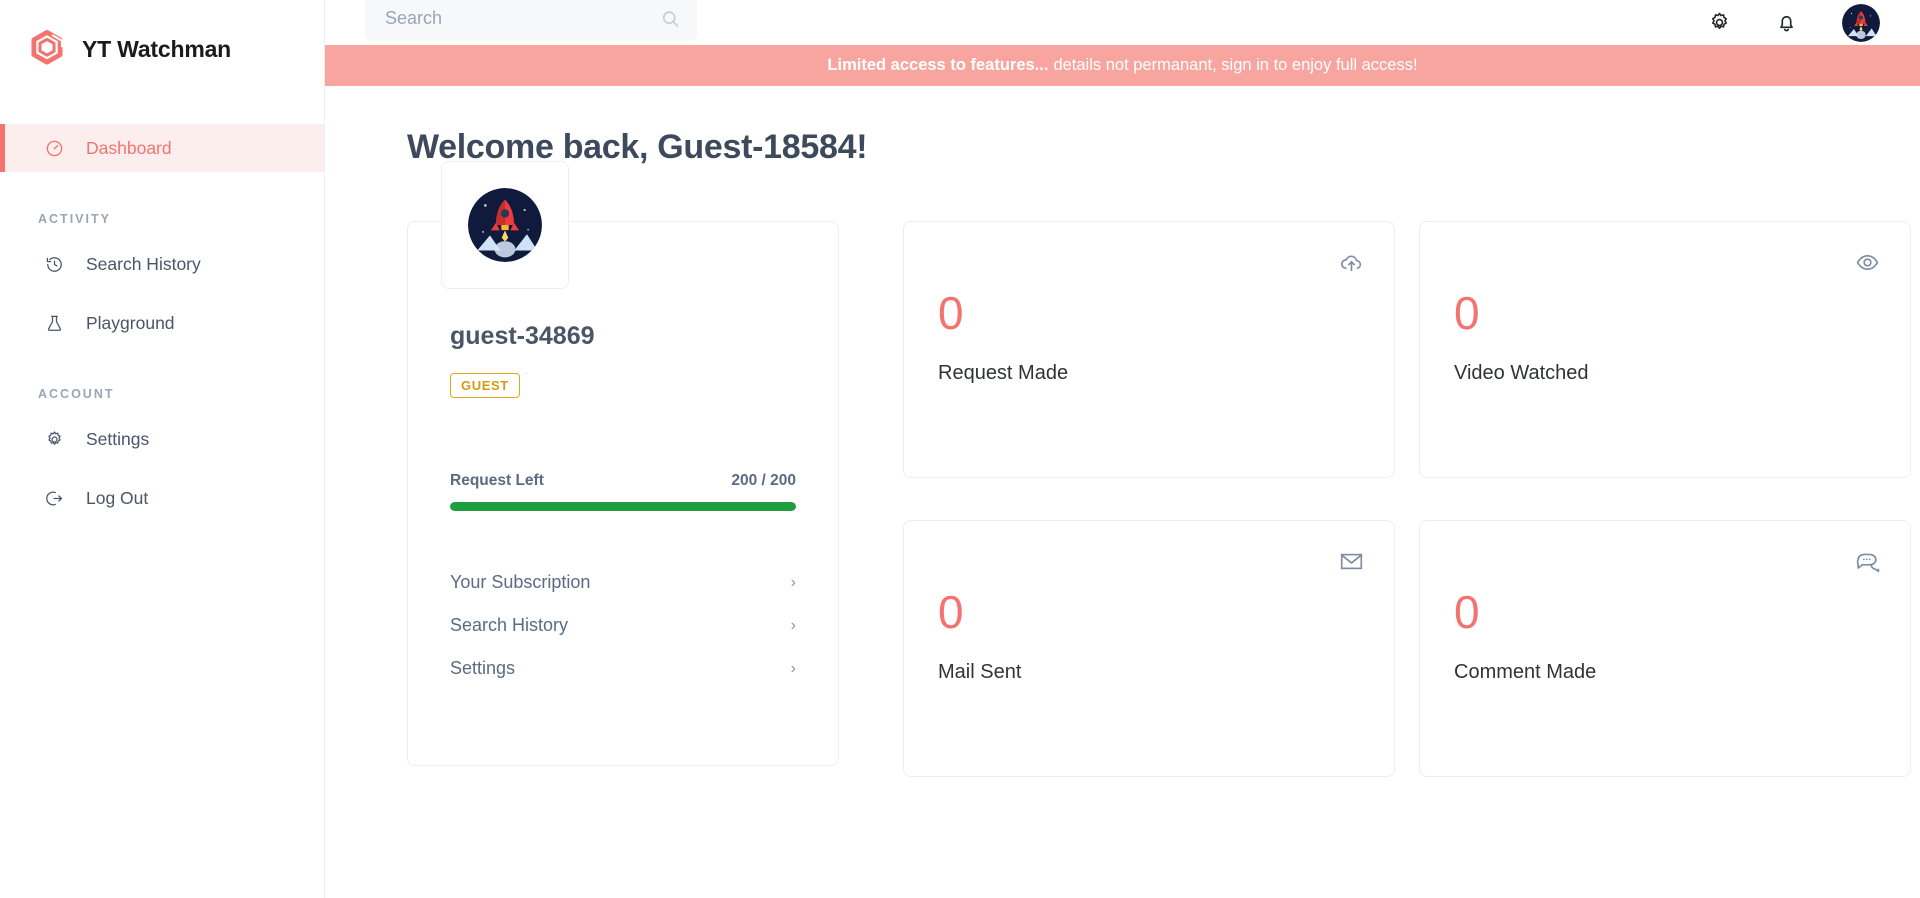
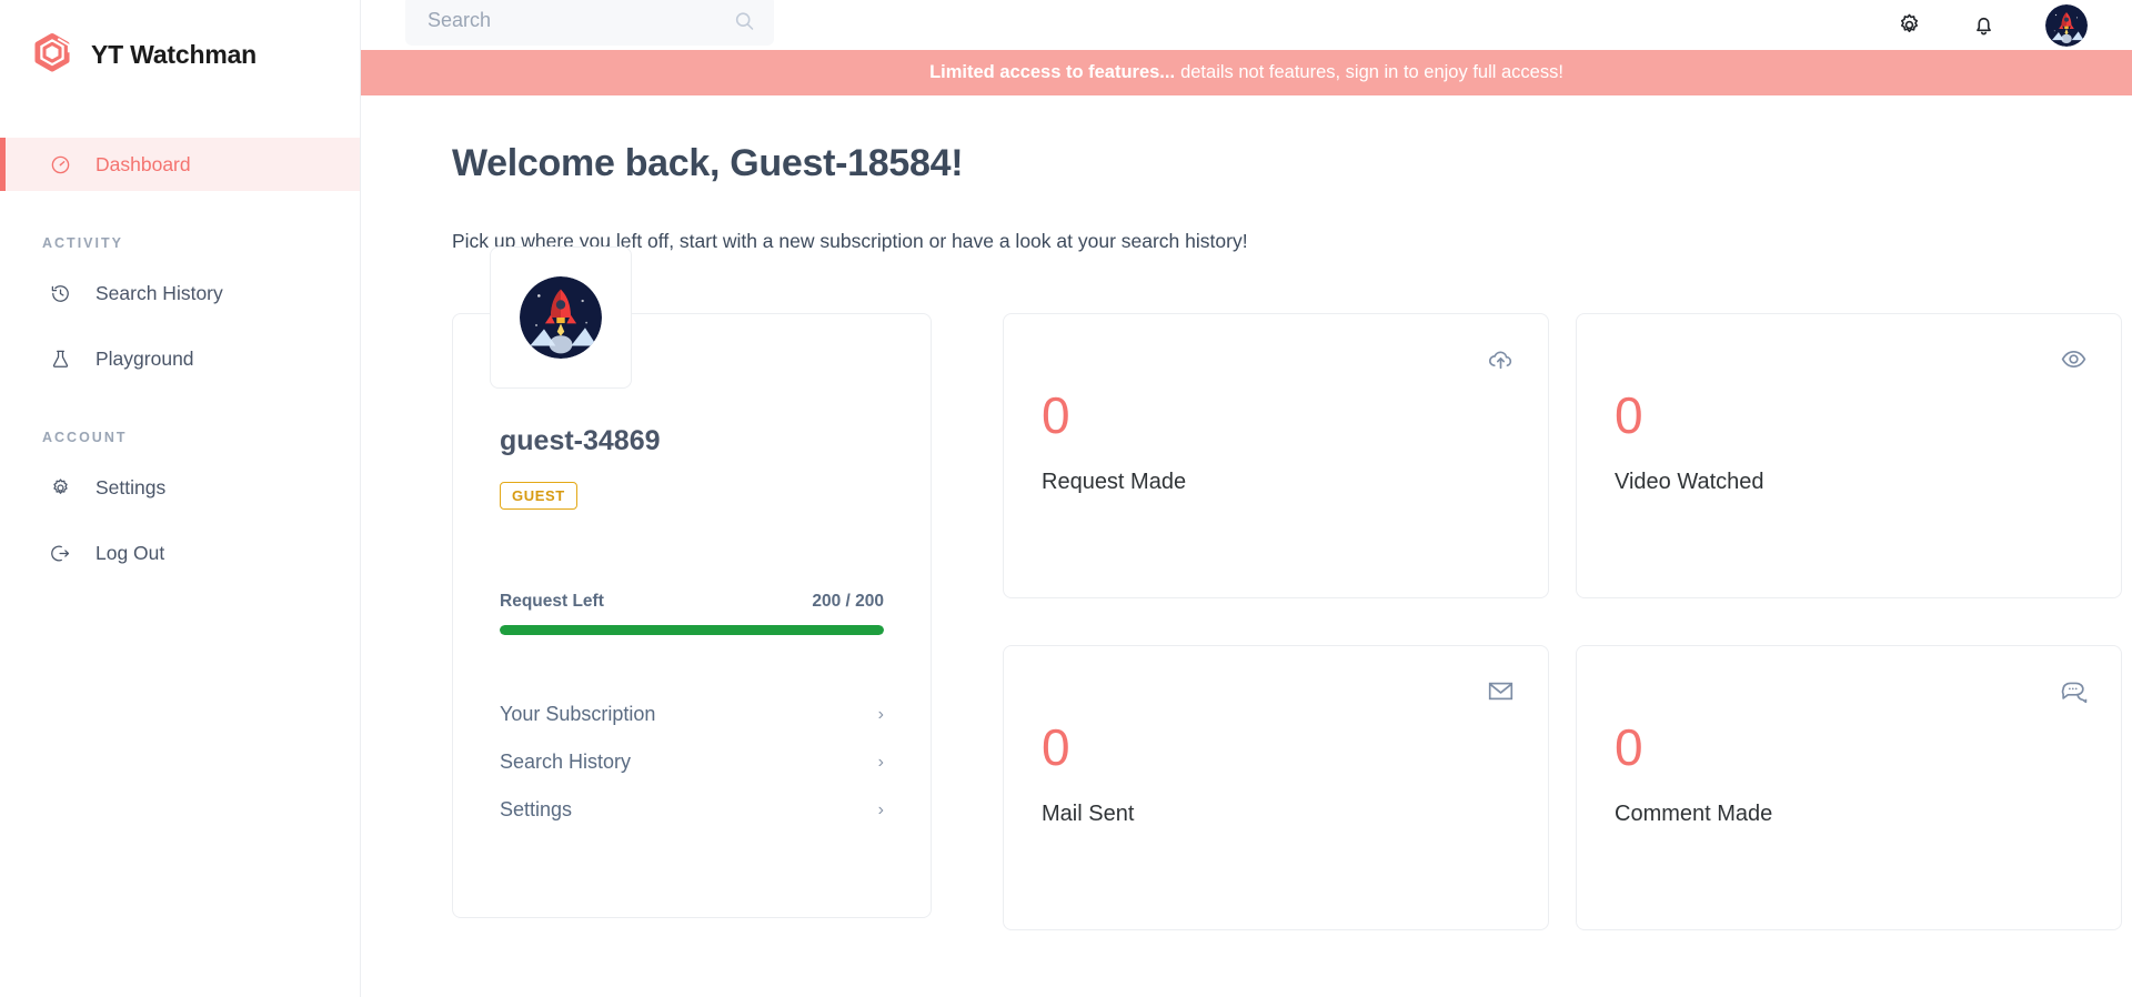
  YT Watchman
  Dashboard
  ACTIVITY
  Search History
  Playground
  ACCOUNT
  Settings
  Log Out
  Search
  Limited access to features...
- details not permanant, sign in to enjoy full access!
+ details not features, sign in to enjoy full access!
  Welcome back, Guest-18584!
+ Pick up where you left off, start with a new subscription or have a look at your search history!
  guest-34869
  GUEST
  Request Left
  200 / 200
  Your Subscription
  ›
  Search History
  ›
  Settings
  ›
  0
  Request Made
  0
  Video Watched
  0
  Mail Sent
  0
  Comment Made
